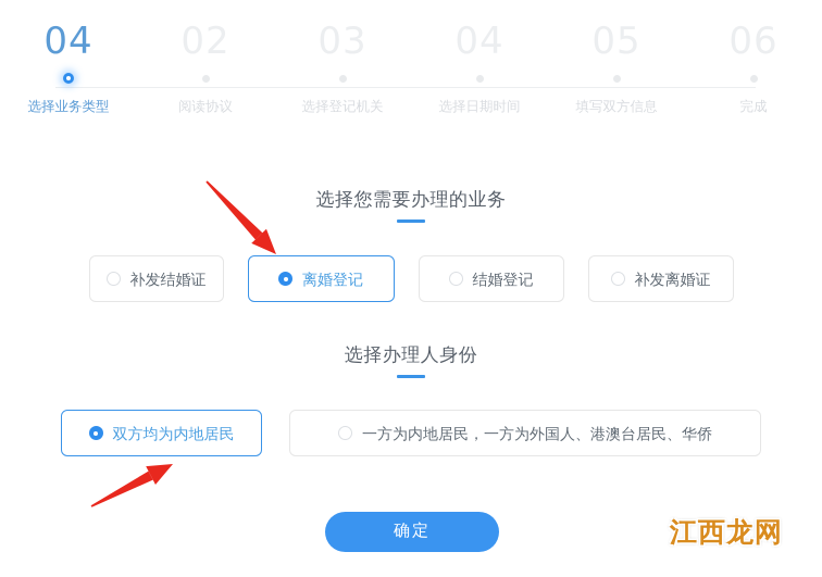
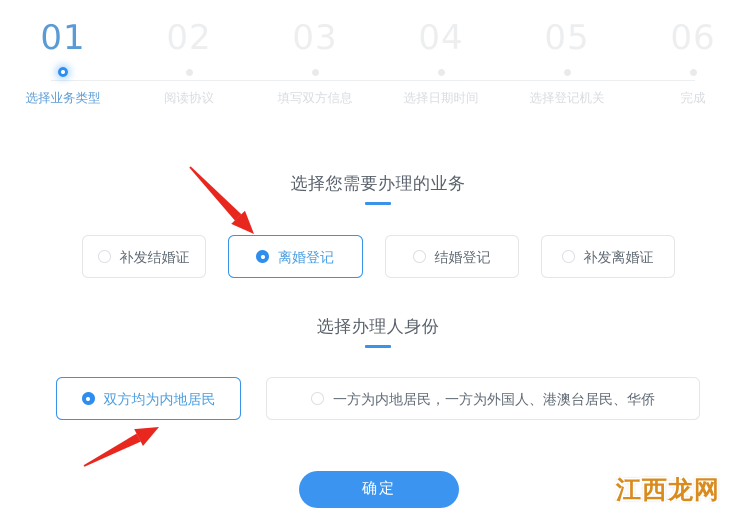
- 04
+ 01
  选择业务类型
  阅读协议
- 选择登记机关
+ 填写双方信息
  选择日期时间
- 填写双方信息
+ 选择登记机关
  完成
  选择您需要办理的业务
  补发结婚证
  离婚登记
  结婚登记
  补发离婚证
  选择办理人身份
  双方均为内地居民
  一方为内地居民，一方为外国人、港澳台居民、华侨
  确定
  江西龙网
